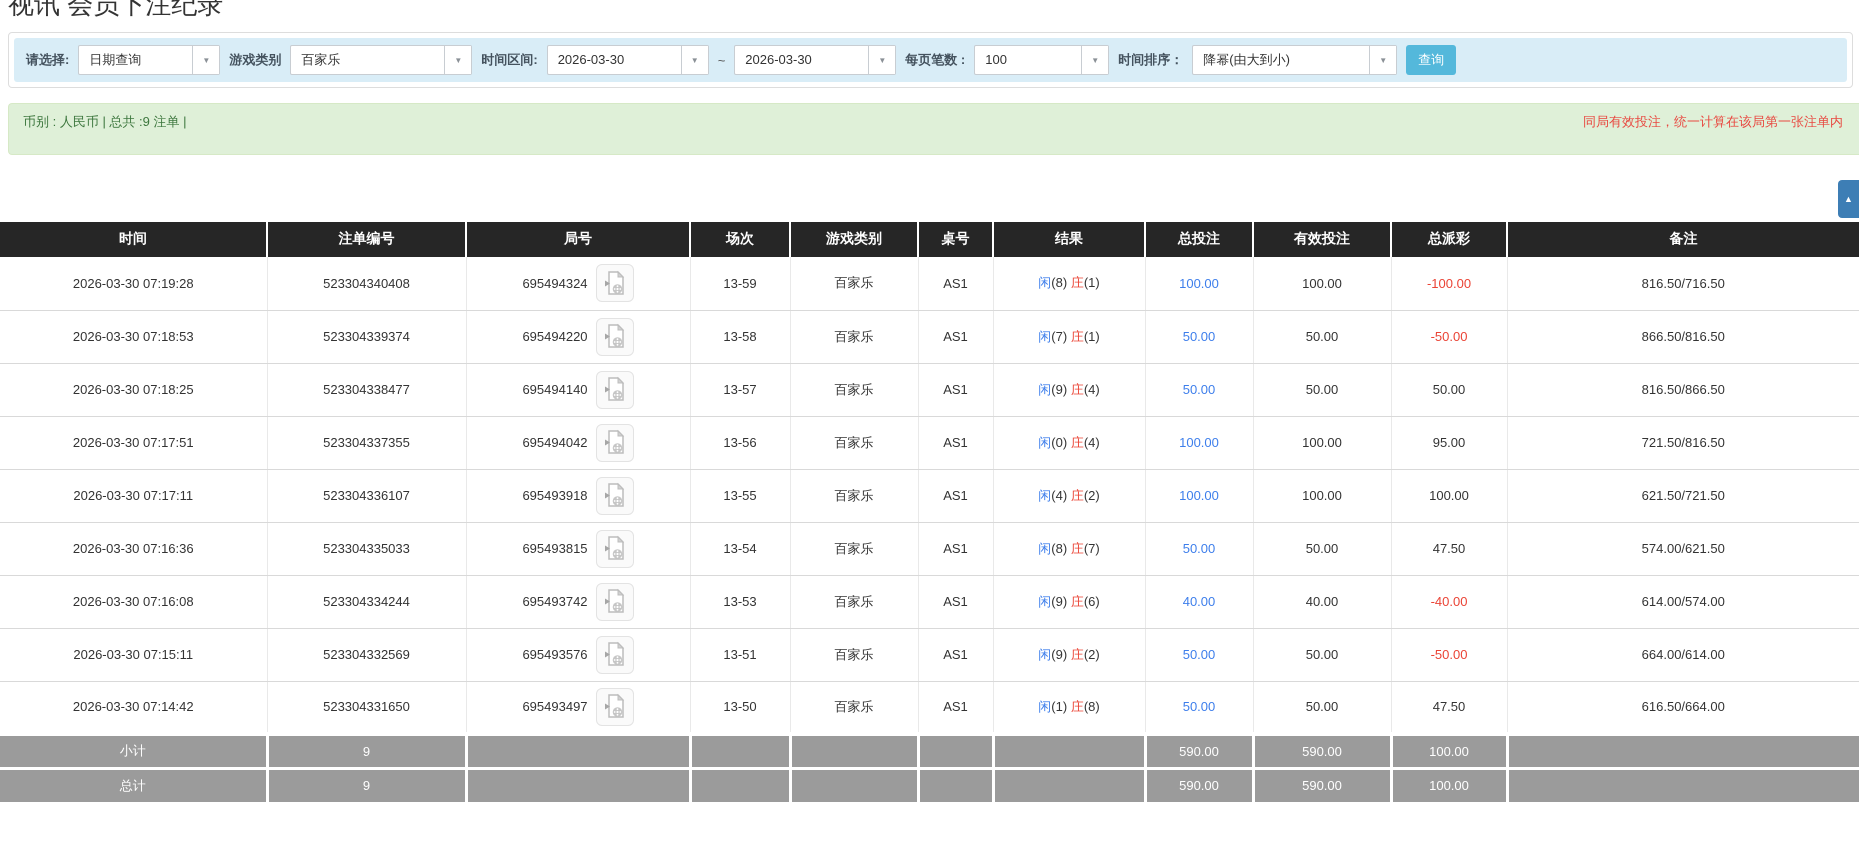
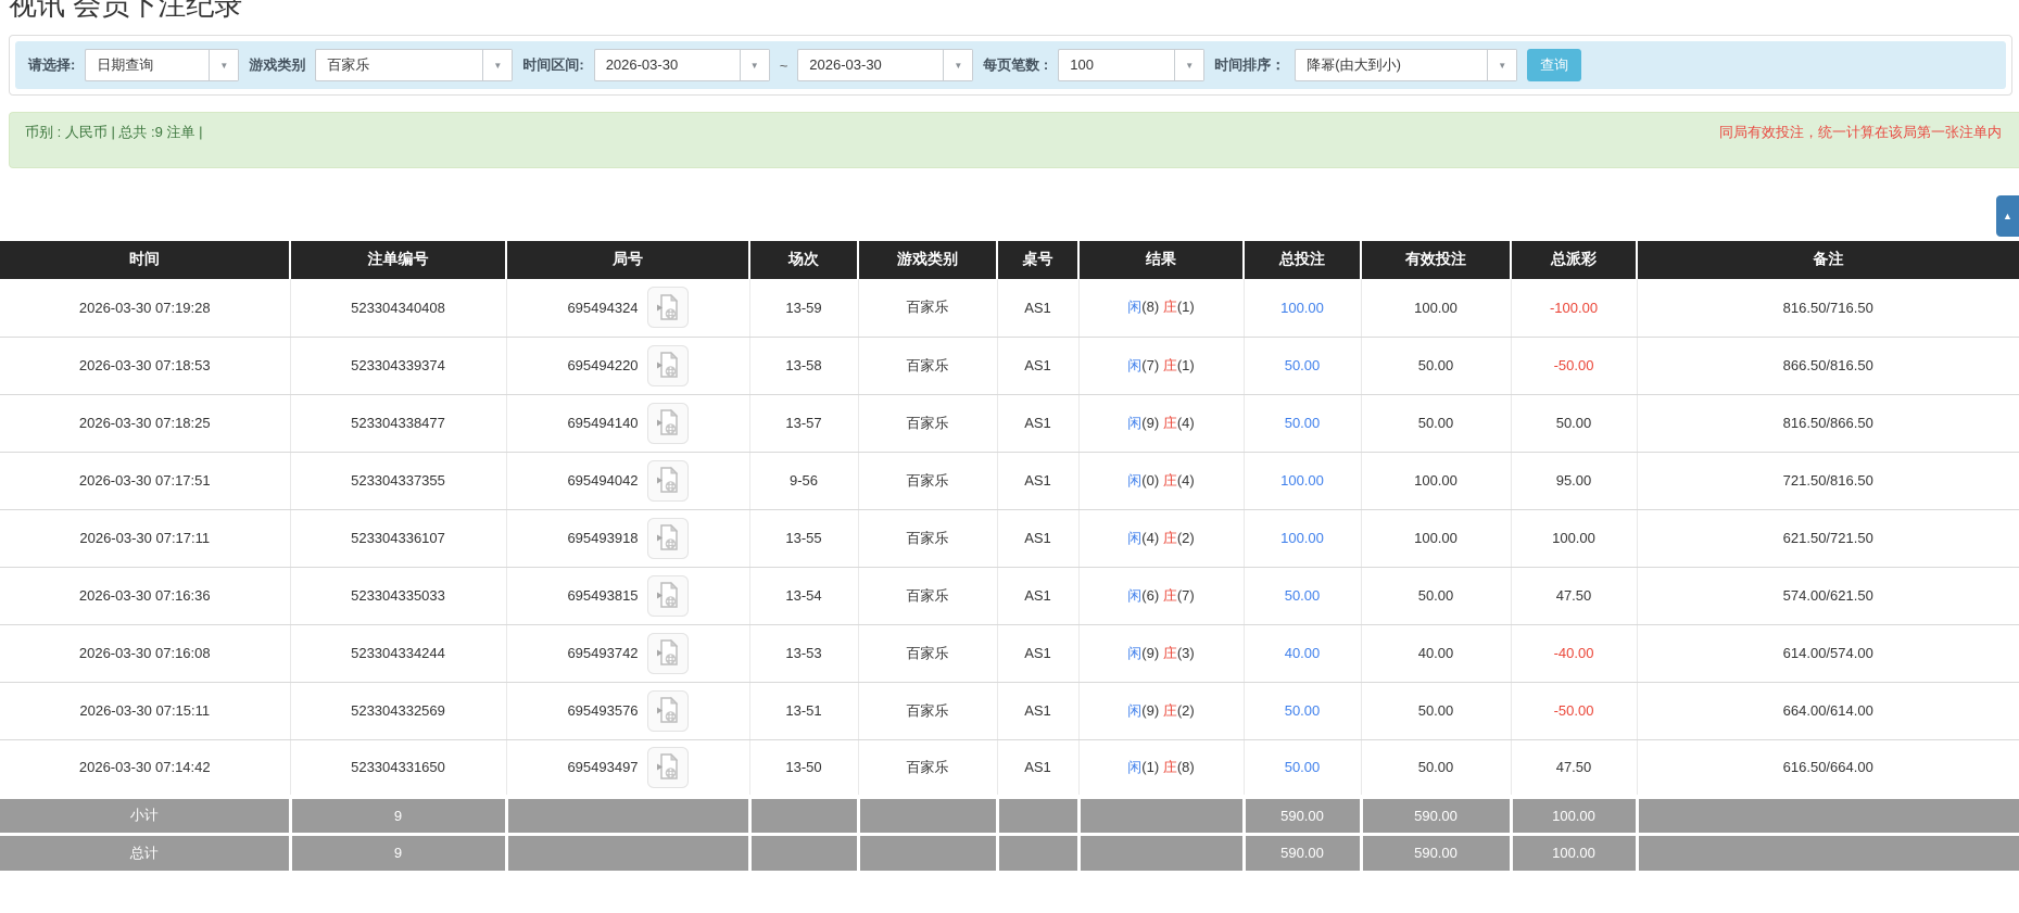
  视讯 会员下注纪录
  请选择:
  日期查询
  ▼
  游戏类别
  百家乐
  ▼
  时间区间:
  2026-03-30
  ▼
  ~
  2026-03-30
  ▼
  每页笔数 :
  100
  ▼
  时间排序：
  降幂(由大到小)
  ▼
  查询
  币别 : 人民币 | 总共 :9 注单 |
  同局有效投注，统一计算在该局第一张注单内
  ▲
  时间	注单编号	局号	场次	游戏类别	桌号	结果	总投注	有效投注	总派彩	备注
  2026-03-30 07:19:28	523304340408	695494324	13-59	百家乐	AS1	闲(8) 庄(1)	100.00	100.00	-100.00	816.50/716.50
  2026-03-30 07:18:53	523304339374	695494220	13-58	百家乐	AS1	闲(7) 庄(1)	50.00	50.00	-50.00	866.50/816.50
  2026-03-30 07:18:25	523304338477	695494140	13-57	百家乐	AS1	闲(9) 庄(4)	50.00	50.00	50.00	816.50/866.50
- 2026-03-30 07:17:51	523304337355	695494042	13-56	百家乐	AS1	闲(0) 庄(4)	100.00	100.00	95.00	721.50/816.50
+ 2026-03-30 07:17:51	523304337355	695494042	9-56	百家乐	AS1	闲(0) 庄(4)	100.00	100.00	95.00	721.50/816.50
  2026-03-30 07:17:11	523304336107	695493918	13-55	百家乐	AS1	闲(4) 庄(2)	100.00	100.00	100.00	621.50/721.50
- 2026-03-30 07:16:36	523304335033	695493815	13-54	百家乐	AS1	闲(8) 庄(7)	50.00	50.00	47.50	574.00/621.50
+ 2026-03-30 07:16:36	523304335033	695493815	13-54	百家乐	AS1	闲(6) 庄(7)	50.00	50.00	47.50	574.00/621.50
- 2026-03-30 07:16:08	523304334244	695493742	13-53	百家乐	AS1	闲(9) 庄(6)	40.00	40.00	-40.00	614.00/574.00
+ 2026-03-30 07:16:08	523304334244	695493742	13-53	百家乐	AS1	闲(9) 庄(3)	40.00	40.00	-40.00	614.00/574.00
  2026-03-30 07:15:11	523304332569	695493576	13-51	百家乐	AS1	闲(9) 庄(2)	50.00	50.00	-50.00	664.00/614.00
  2026-03-30 07:14:42	523304331650	695493497	13-50	百家乐	AS1	闲(1) 庄(8)	50.00	50.00	47.50	616.50/664.00
  小计	9						590.00	590.00	100.00
  总计	9						590.00	590.00	100.00
